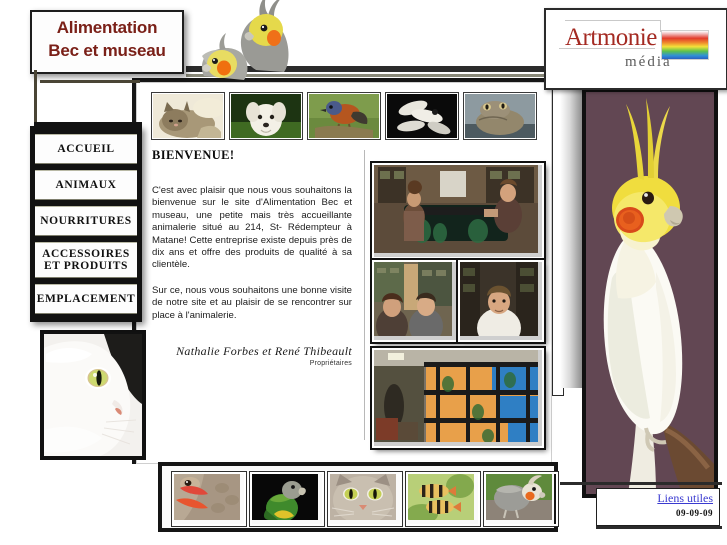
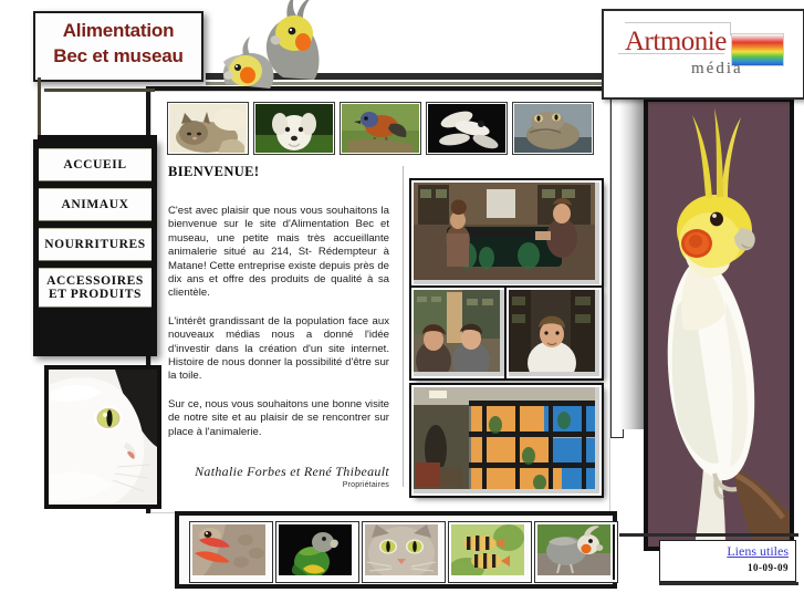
  Alimentation
  Bec et museau
  Artmonie
  média
  ACCUEIL
  ANIMAUX
  NOURRITURES
  ACCESSOIRES
  ET PRODUITS
- EMPLACEMENT
  BIENVENUE!
  C'est avec plaisir que nous vous souhaitons la bienvenue sur le site d'Alimentation Bec et museau, une petite mais très accueillante animalerie situé au 214, St- Rédempteur à Matane! Cette entreprise existe depuis près de dix ans et offre des produits de qualité à sa clientèle.
+ L'intérêt grandissant de la population face aux nouveaux médias nous a donné l'idée d'investir dans la création d'un site internet. Histoire de nous donner la possibilité d'être sur la toile.
  Sur ce, nous vous souhaitons une bonne visite de notre site et au plaisir de se rencontrer sur place à l'animalerie.
  Nathalie Forbes et René Thibeault
  Liens utiles
- 09-09-09
+ 10-09-09
